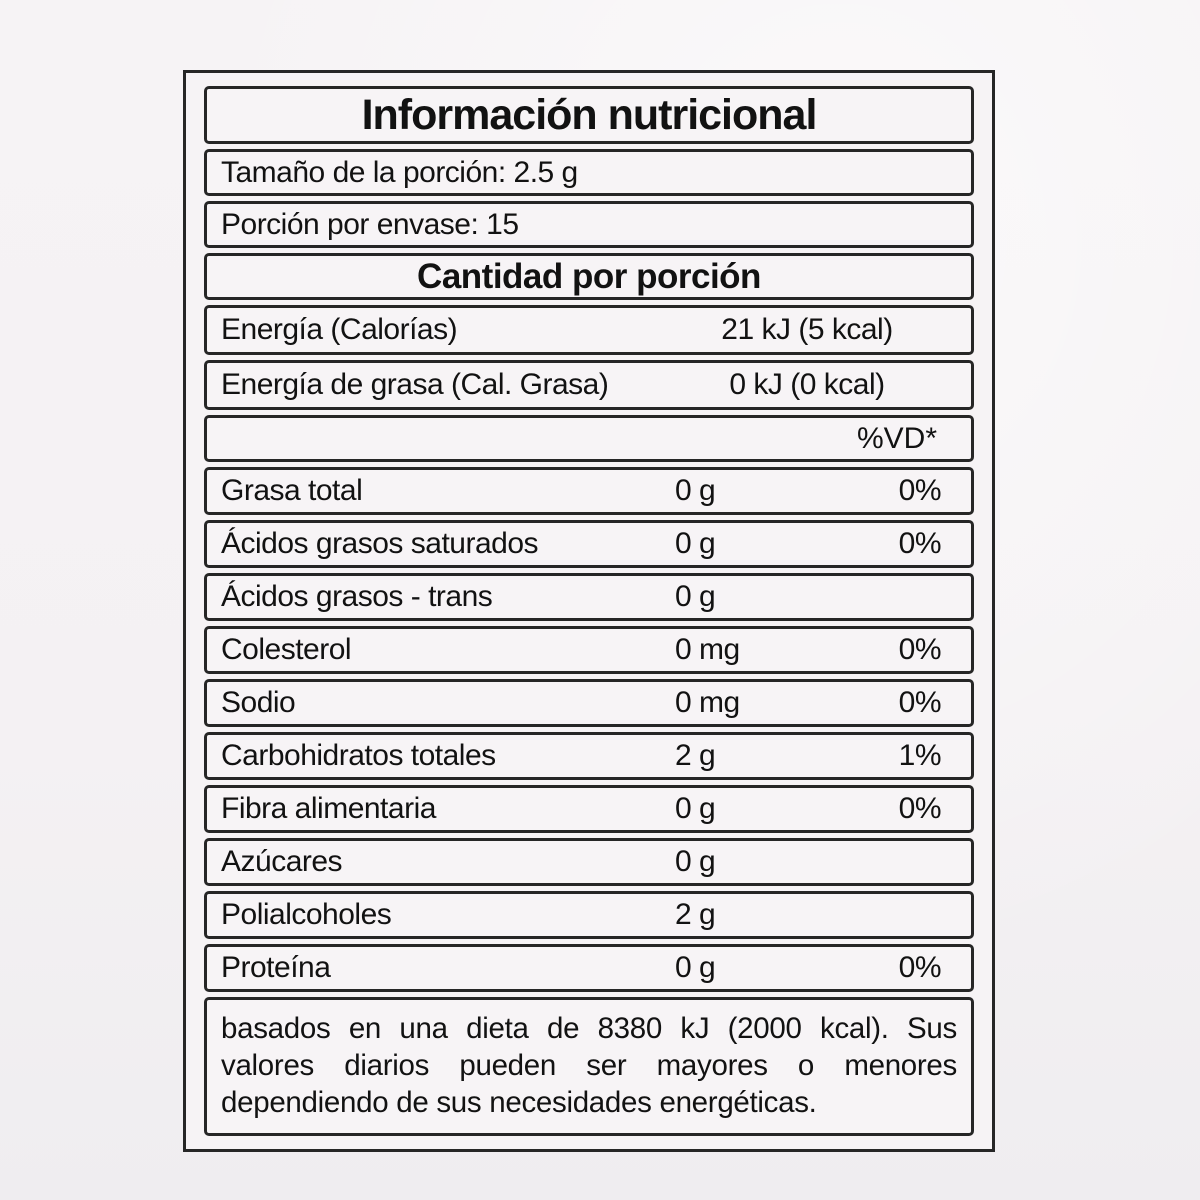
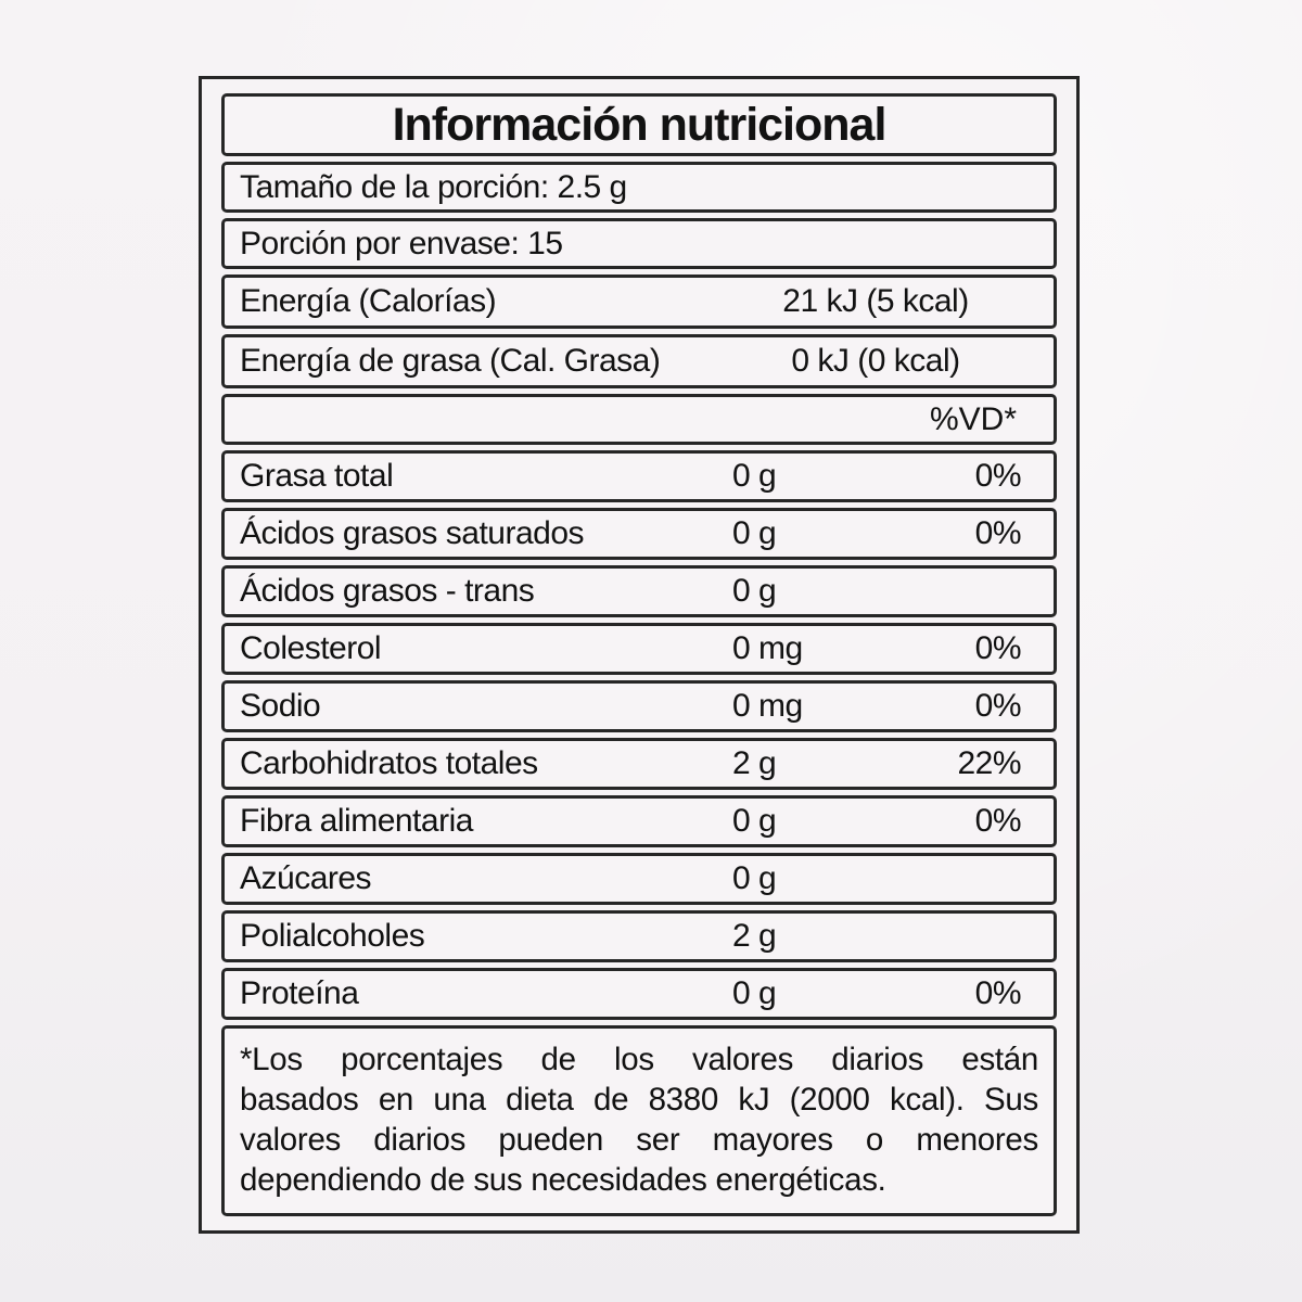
  Información nutricional
  Tamaño de la porción: 2.5 g
  Porción por envase: 15
- Cantidad por porción
  Energía (Calorías)
  21 kJ (5 kcal)
  Energía de grasa (Cal. Grasa)
  0 kJ (0 kcal)
  %VD*
  Grasa total
  0 g
  0%
  Ácidos grasos saturados
  0 g
  0%
  Ácidos grasos - trans
  0 g
  Colesterol
  0 mg
  0%
  Sodio
  0 mg
  0%
  Carbohidratos totales
  2 g
- 1%
+ 22%
  Fibra alimentaria
  0 g
  0%
  Azúcares
  0 g
  Polialcoholes
  2 g
  Proteína
  0 g
  0%
+ *Los porcentajes de los valores diarios están
  basados en una dieta de 8380 kJ (2000 kcal). Sus
  valores diarios pueden ser mayores o menores
  dependiendo de sus necesidades energéticas.
